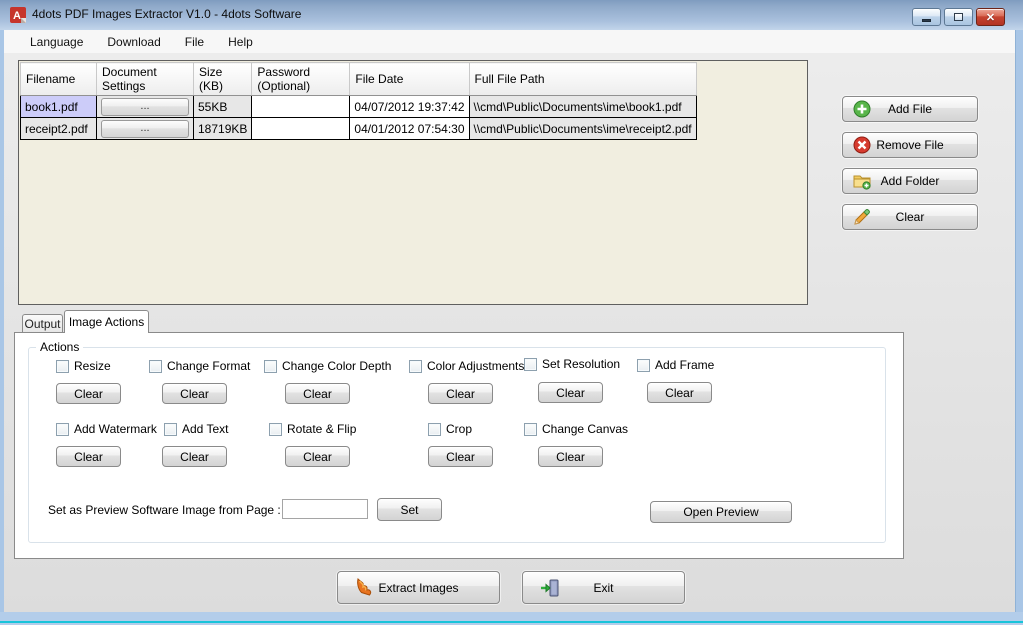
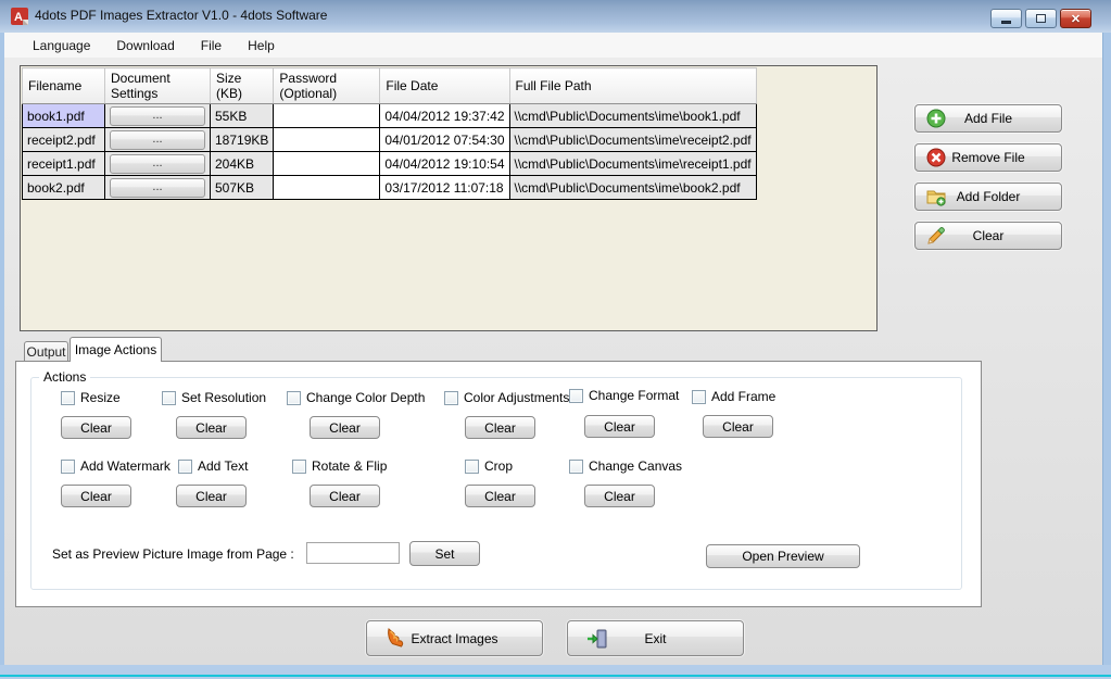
  A
  4dots PDF Images Extractor V1.0 - 4dots Software
  ✕
  Language
  Download
  File
  Help
  Filename	Document Settings	Size (KB)	Password (Optional)	File Date	Full File Path
- book1.pdf	...	55KB		04/07/2012 19:37:42	\\cmd\Public\Documents\ime\book1.pdf
+ book1.pdf	...	55KB		04/04/2012 19:37:42	\\cmd\Public\Documents\ime\book1.pdf
  receipt2.pdf	...	18719KB		04/01/2012 07:54:30	\\cmd\Public\Documents\ime\receipt2.pdf
+ receipt1.pdf	...	204KB		04/04/2012 19:10:54	\\cmd\Public\Documents\ime\receipt1.pdf
+ book2.pdf	...	507KB		03/17/2012 11:07:18	\\cmd\Public\Documents\ime\book2.pdf
  Add File
  Remove File
  Add Folder
  Clear
  Output
  Image Actions
  Actions
  Resize
- Change Format
+ Set Resolution
  Change Color Depth
  Color Adjustments
- Set Resolution
+ Change Format
  Add Frame
  Clear
  Clear
  Clear
  Clear
  Clear
  Clear
  Add Watermark
  Add Text
  Rotate & Flip
  Crop
  Change Canvas
  Clear
  Clear
  Clear
  Clear
  Clear
- Set as Preview Software Image from Page :
+ Set as Preview Picture Image from Page :
  Set
  Open Preview
  Extract Images
  Exit
